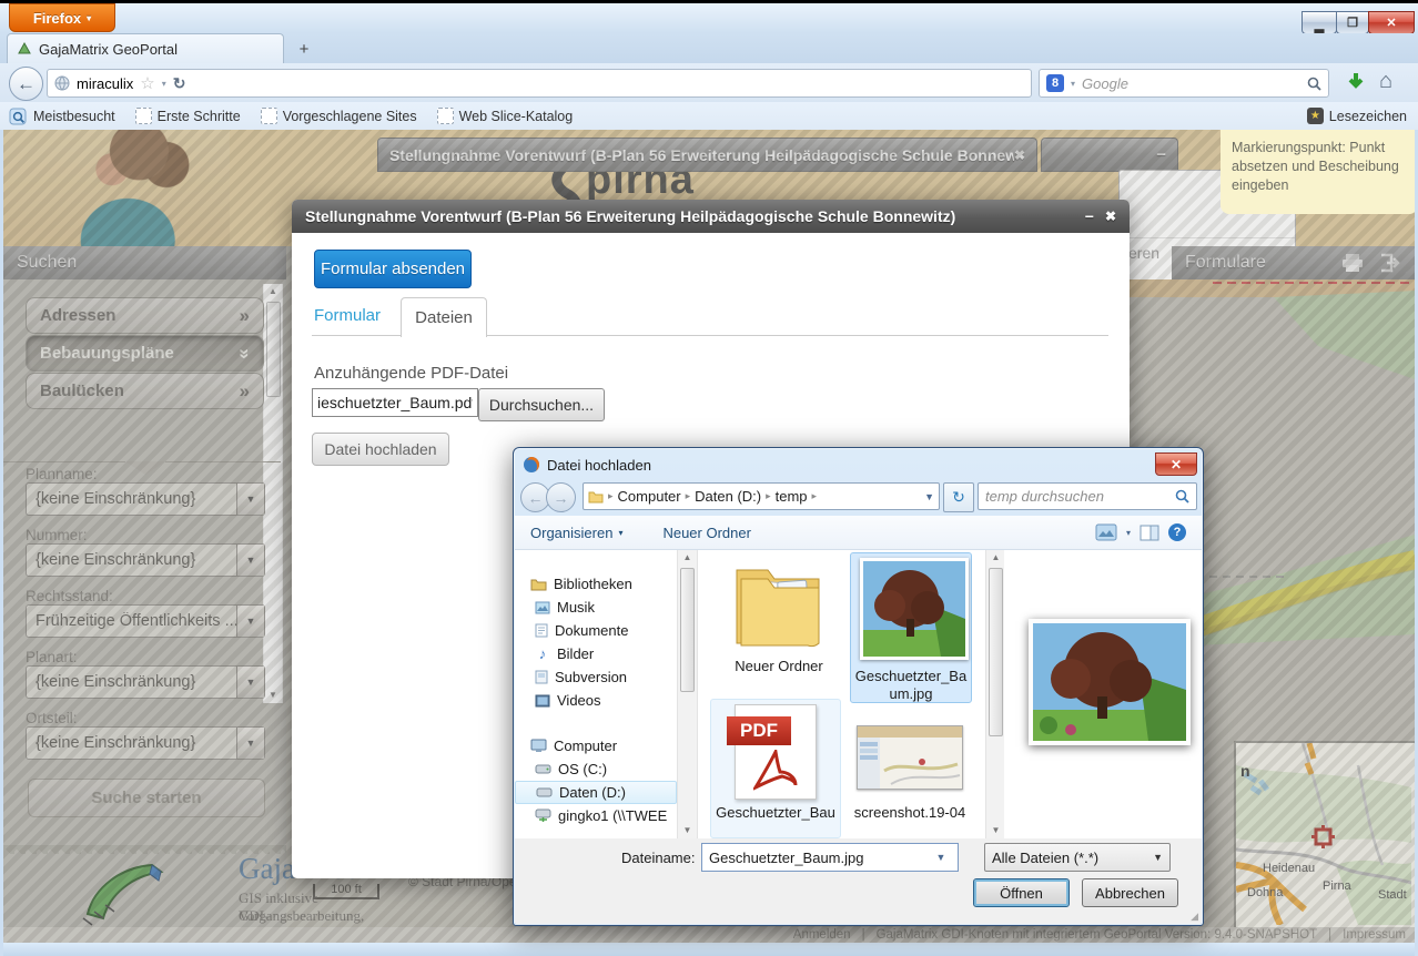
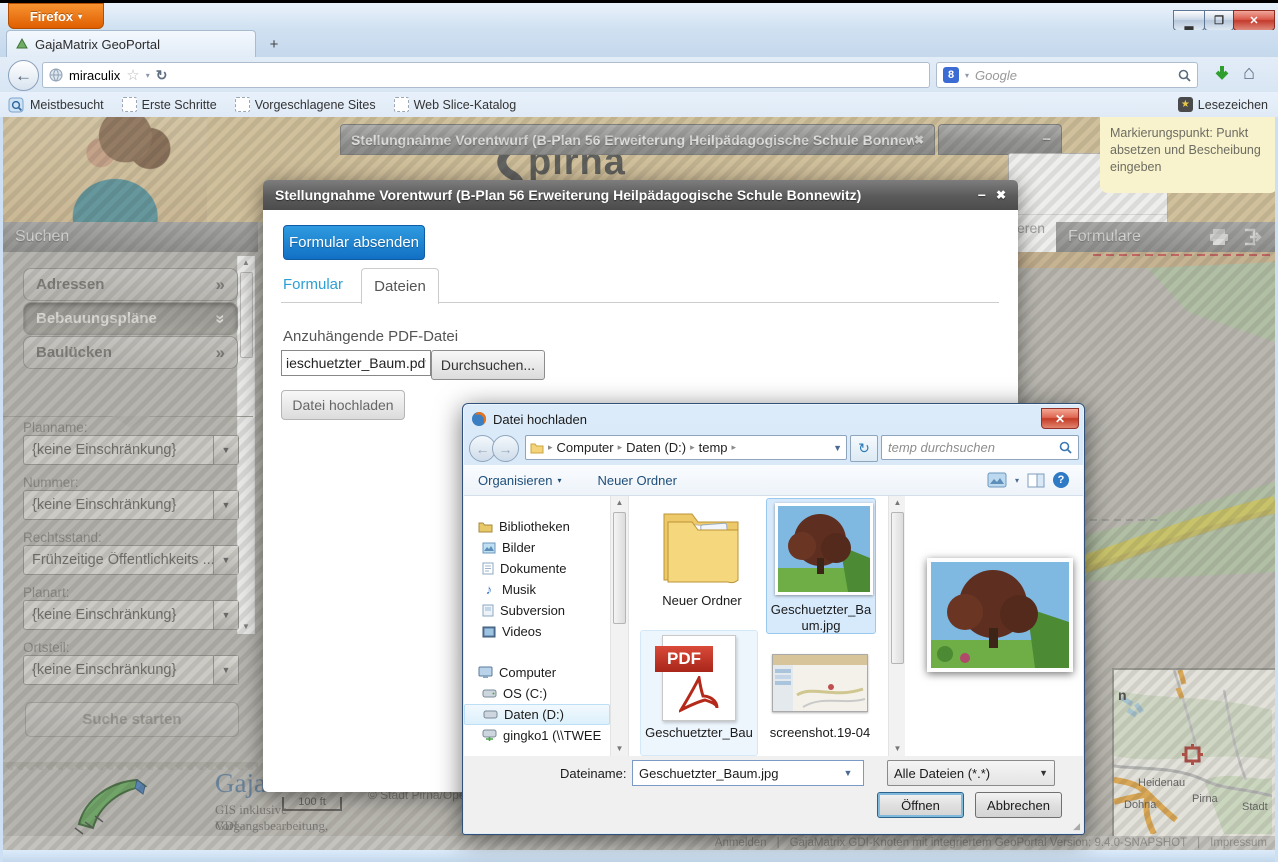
  Firefox
  ▾
  ▂
  ❒
  ✕
  GajaMatrix GeoPortal
  +
  ←
  miraculix
  ☆
  ▾
  ↻
  8
  ▾
  Google
  ⌂
  Meistbesucht
  Erste Schritte
  Vorgeschlagene Sites
  Web Slice-Katalog
  ★
  Lesezeichen
  Markierungspunkt: Punkt absetzen und Bescheibung eingeben
  Stellungnahme Vorentwurf (B-Plan 56 Erweiterung Heilpädagogische Schule Bonnewitz)
  −
  ✖
  Formular absenden
  Formular
  Dateien
  Anzuhängende PDF-Datei
  ieschuetzter_Baum.pd
  Durchsuchen...
  Datei hochladen
  Datei hochladen
  ✕
  ←
  →
  ▸
  Computer
  ▸
  Daten (D:)
  ▸
  temp
  ▸
  ▼
  ↻
  temp durchsuchen
  Organisieren
  ▾
  Neuer Ordner
  ▾
  ?
  Bibliotheken
- Musik
+ Bilder
  Dokumente
  ♪
- Bilder
+ Musik
  Subversion
  Videos
  Computer
  OS (C:)
  Daten (D:)
  gingko1 (\\TWEE
  ▲
  ▼
  Neuer Ordner
  Geschuetzter_Baum.jpg
  PDF
  Geschuetzter_Bau
  screenshot.19-04
  ▲
  ▼
  Dateiname:
  Geschuetzter_Baum.jpg
  ▼
  Alle Dateien (*.*)
  ▼
  Öffnen
  Abbrechen
  ◢
